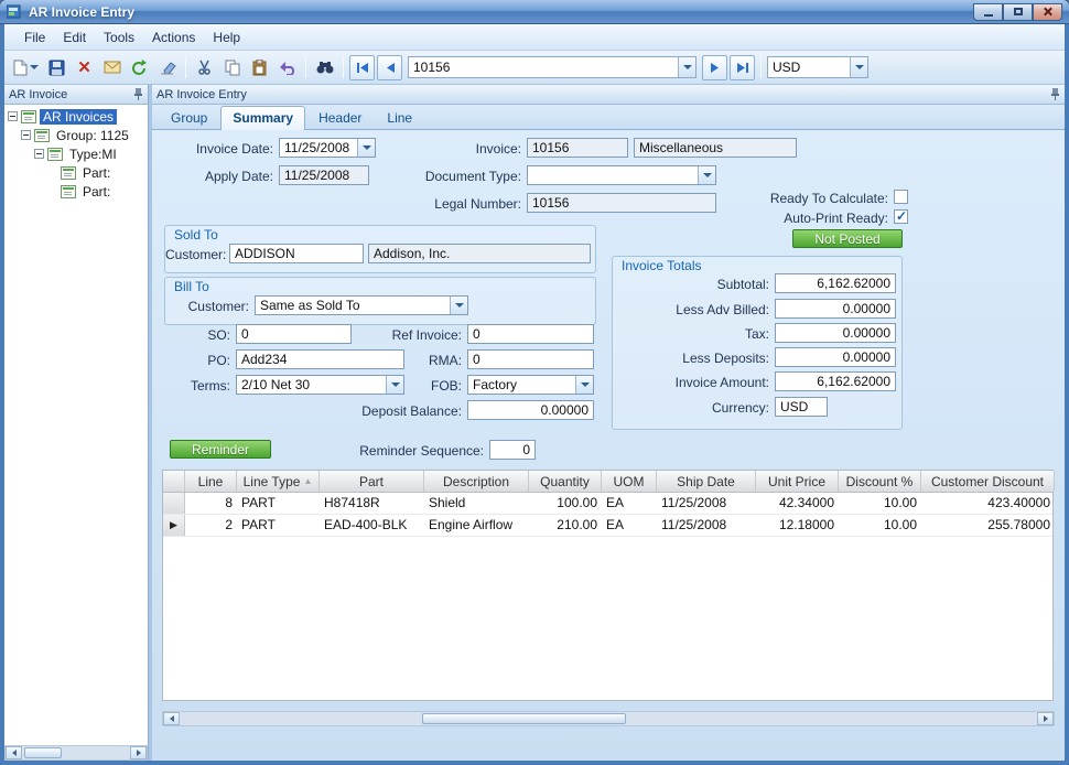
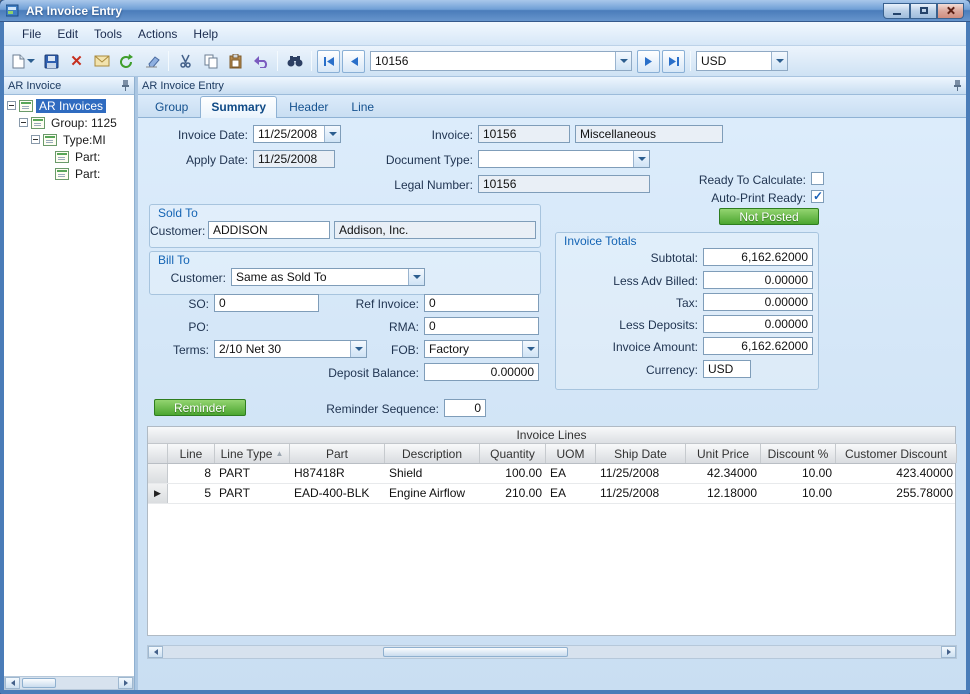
  AR Invoice Entry
  File
  Edit
  Tools
  Actions
  Help
  ✕
  10156
  USD
  AR Invoice
  AR Invoices
  Group: 1125
  Type:MI
  Part:
  Part:
  AR Invoice Entry
  Group
  Summary
  Header
  Line
  Invoice Date:
  11/25/2008
  Apply Date:
  11/25/2008
  Invoice:
  10156
  Miscellaneous
  Document Type:
  Legal Number:
  10156
  Ready To Calculate:
  Auto-Print Ready:
  Not Posted
  Sold To
  Customer:
  ADDISON
  Addison, Inc.
  Bill To
  Customer:
  Same as Sold To
  SO:
  0
  Ref Invoice:
  0
  PO:
- Add234
  RMA:
  0
  Terms:
  2/10 Net 30
  FOB:
  Factory
  Deposit Balance:
  0.00000
  Invoice Totals
  Subtotal:
  6,162.62000
  Less Adv Billed:
  0.00000
  Tax:
  0.00000
  Less Deposits:
  0.00000
  Invoice Amount:
  6,162.62000
  Currency:
  USD
  Reminder
  Reminder Sequence:
  0
+ Invoice Lines
  Line
  Line Type
  ▲
  Part
  Description
  Quantity
  UOM
  Ship Date
  Unit Price
  Discount %
  Customer Discount
  8
  PART
  H87418R
  Shield
  100.00
  EA
  11/25/2008
  42.34000
  10.00
  423.40000
  ▶
- 2
+ 5
  PART
  EAD-400-BLK
  Engine Airflow
  210.00
  EA
  11/25/2008
  12.18000
  10.00
  255.78000
